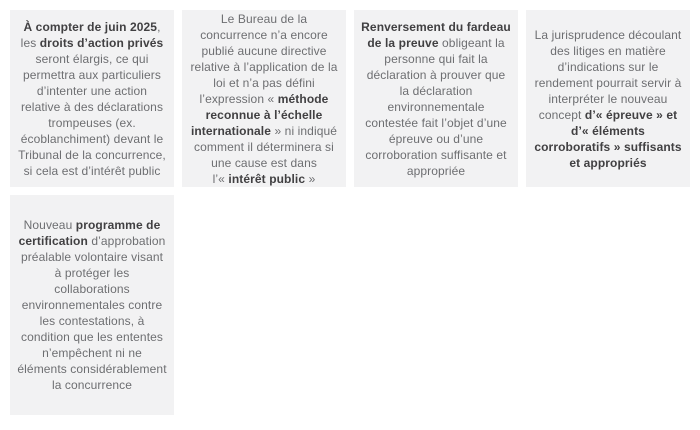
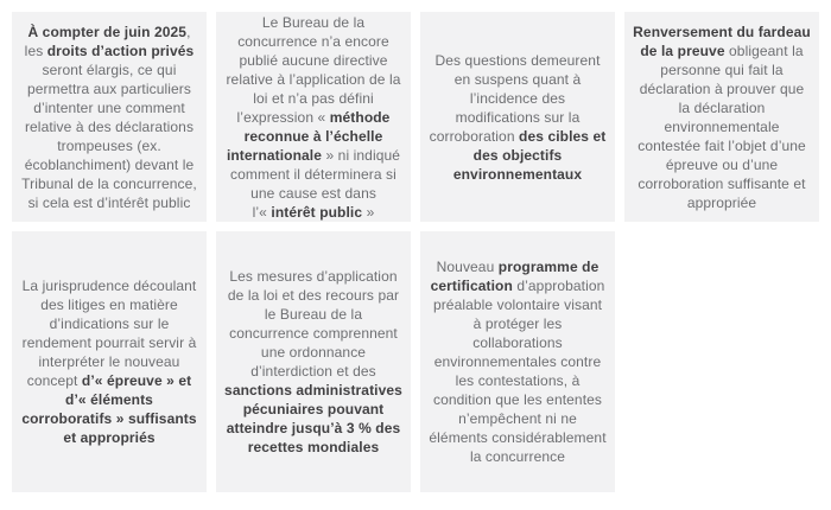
- À compter de juin 2025, les droits d’action privés seront élargis, ce qui permettra aux particuliers d’intenter une action relative à des déclarations trompeuses (ex. écoblanchiment) devant le Tribunal de la concurrence, si cela est d’intérêt public
+ À compter de juin 2025, les droits d’action privés seront élargis, ce qui permettra aux particuliers d’intenter une comment relative à des déclarations trompeuses (ex. écoblanchiment) devant le Tribunal de la concurrence, si cela est d’intérêt public
  Le Bureau de la concurrence n’a encore publié aucune directive relative à l’application de la loi et n’a pas défini l’expression « méthode reconnue à l’échelle internationale » ni indiqué comment il déterminera si une cause est dans l’« intérêt public »
+ Des questions demeurent en suspens quant à l’incidence des modifications sur la corroboration des cibles et des objectifs environnementaux
  Renversement du fardeau de la preuve obligeant la personne qui fait la déclaration à prouver que la déclaration environnementale contestée fait l’objet d’une épreuve ou d’une corroboration suffisante et appropriée
  La jurisprudence découlant des litiges en matière d’indications sur le rendement pourrait servir à interpréter le nouveau concept d’« épreuve » et d’« éléments corroboratifs » suffisants et appropriés
+ Les mesures d’application de la loi et des recours par le Bureau de la concurrence comprennent une ordonnance d’interdiction et des sanctions administratives pécuniaires pouvant atteindre jusqu’à 3 % des recettes mondiales
  Nouveau programme de certification d’approbation préalable volontaire visant à protéger les collaborations environnementales contre les contestations, à condition que les ententes n’empêchent ni ne éléments considérablement la concurrence
